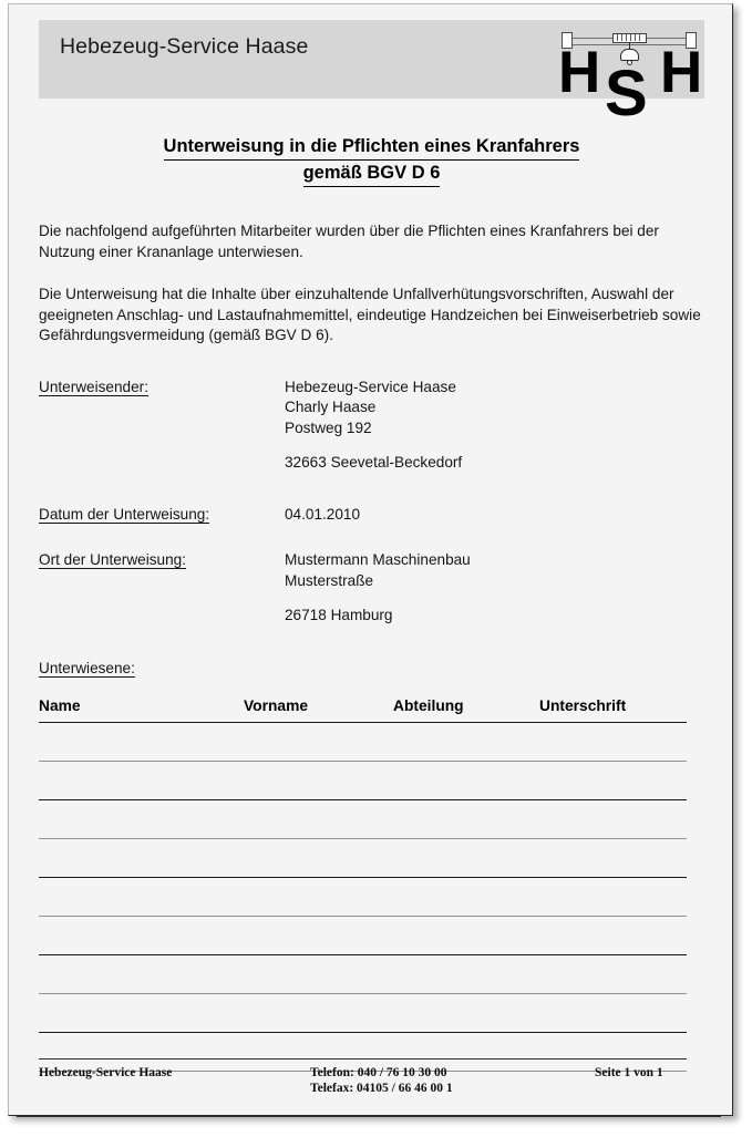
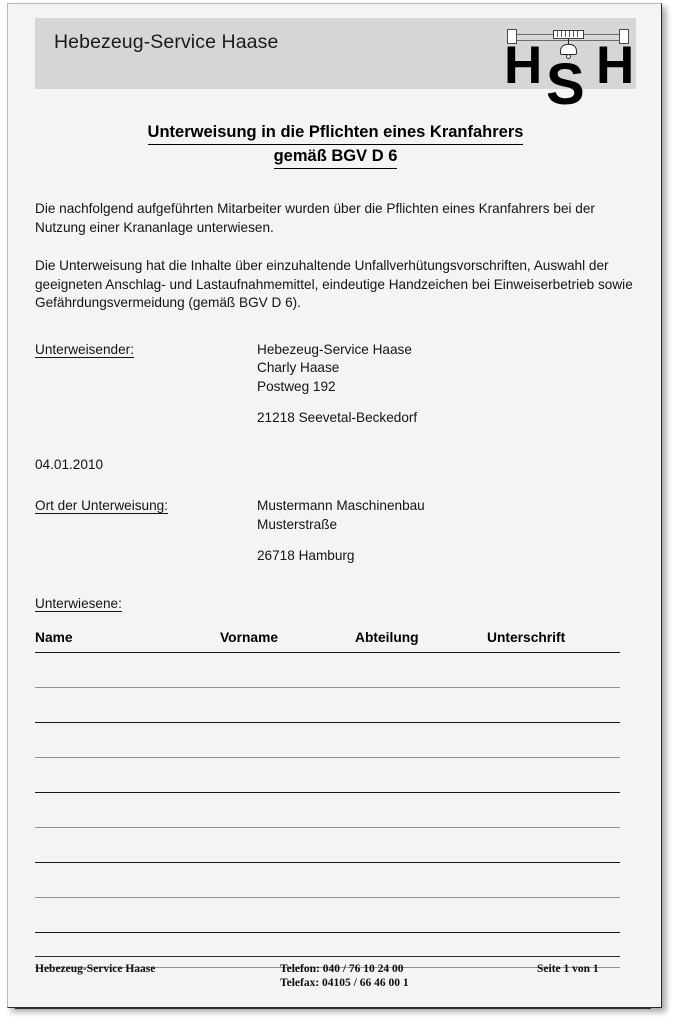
  Hebezeug-Service Haase
  H
  S
  H
  Unterweisung in die Pflichten eines Kranfahrers
  gemäß BGV D 6
  Die nachfolgend aufgeführten Mitarbeiter wurden über die Pflichten eines Kranfahrers bei der Nutzung einer Krananlage unterwiesen.
  Die Unterweisung hat die Inhalte über einzuhaltende Unfallverhütungsvorschriften, Auswahl der geeigneten Anschlag- und Lastaufnahmemittel, eindeutige Handzeichen bei Einweiserbetrieb sowie Gefährdungsvermeidung (gemäß BGV D 6).
  Unterweisender:
  Hebezeug-Service Haase
  Charly Haase
  Postweg 192
- 32663 Seevetal-Beckedorf
+ 21218 Seevetal-Beckedorf
- Datum der Unterweisung:
  04.01.2010
  Ort der Unterweisung:
  Mustermann Maschinenbau
  Musterstraße
  26718 Hamburg
  Unterwiesene:
  Name
  Vorname
  Abteilung
  Unterschrift
  Hebezeug-Service Haase
- Telefon: 040 / 76 10 30 00
+ Telefon: 040 / 76 10 24 00
  Telefax: 04105 / 66 46 00 1
  Seite 1 von 1
